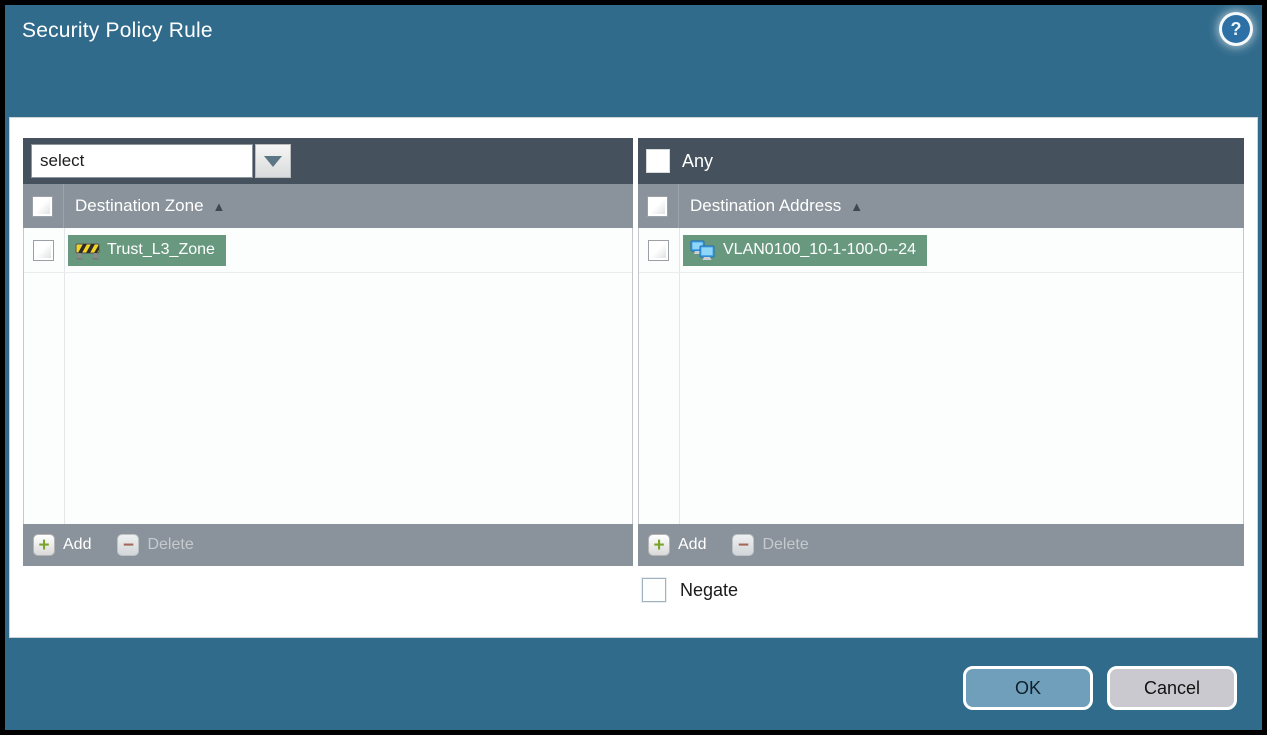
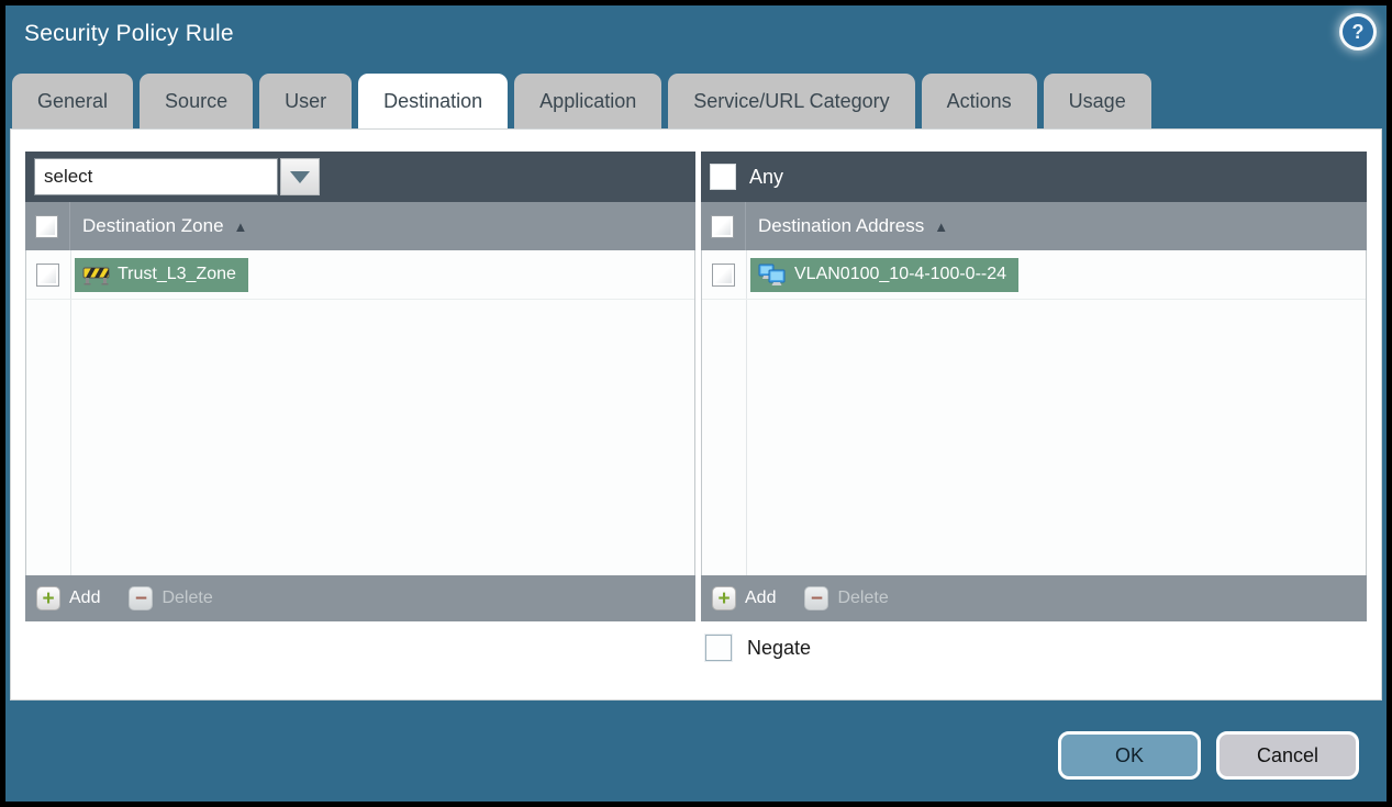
  Security Policy Rule
  ?
+ General
+ Source
+ User
+ Destination
+ Application
+ Service/URL Category
+ Actions
+ Usage
  select
  Destination Zone
  ▲
  Trust_L3_Zone
  +
  Add
  −
  Delete
  Any
  Destination Address
  ▲
- VLAN0100_10-1-100-0--24
+ VLAN0100_10-4-100-0--24
  +
  Add
  −
  Delete
  Negate
  OK
  Cancel
